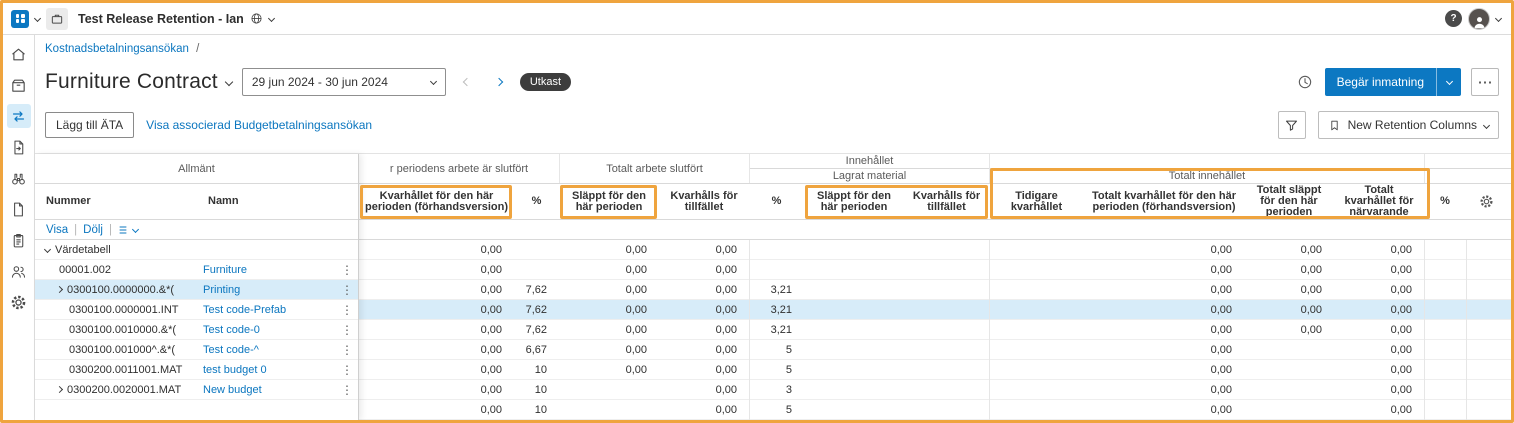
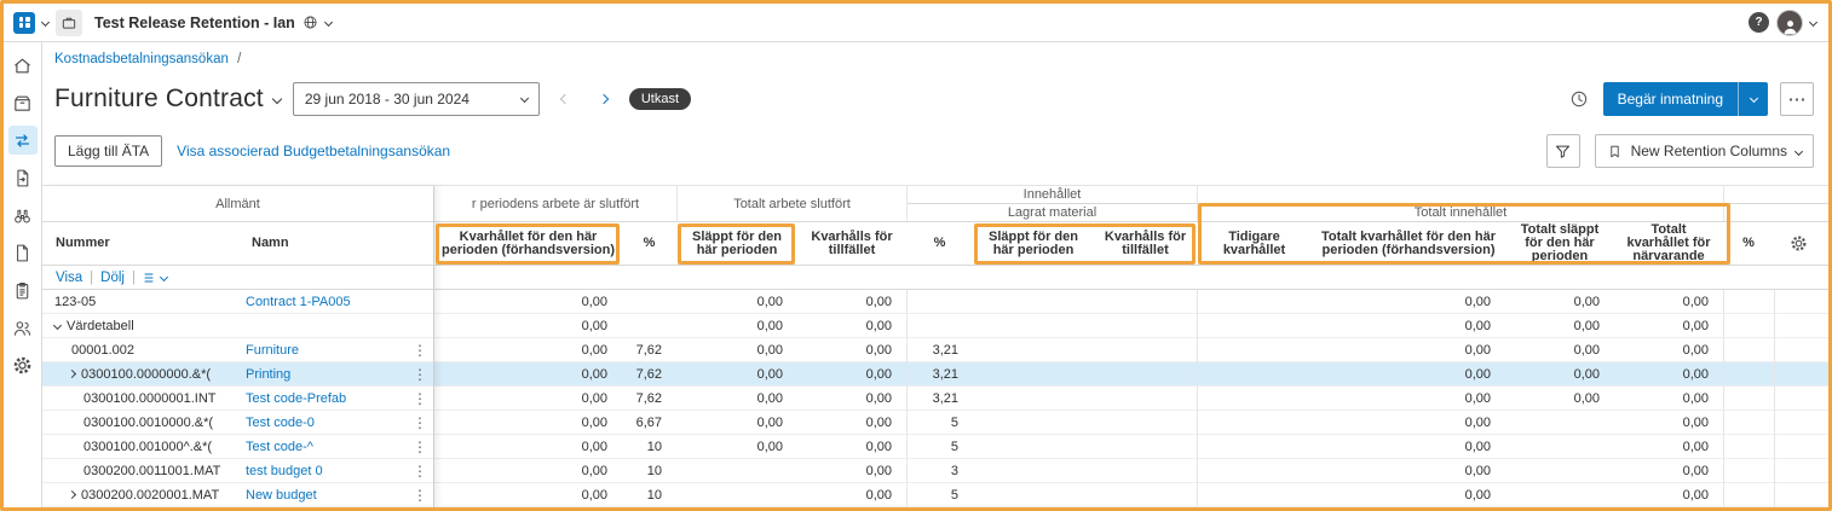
  Test Release Retention - Ian
  ?
  Kostnadsbetalningsansökan /
  Furniture Contract
- 29 jun 2024 - 30 jun 2024
+ 29 jun 2018 - 30 jun 2024
  Utkast
  Begär inmatning
  ⋯
  Lägg till ÄTA
  Visa associerad Budgetbetalningsansökan
  New Retention Columns
  Allmänt
  Nummer
  Namn
  Visa
  |
  Dölj
  |
+ 123-05
+ Contract 1-PA005
  Värdetabell
  00001.002
  Furniture
  ⋮
  0300100.0000000.&*(
  Printing
  ⋮
  0300100.0000001.INT
  Test code-Prefab
  ⋮
  0300100.0010000.&*(
  Test code-0
  ⋮
  0300100.001000^.&*(
  Test code-^
  ⋮
  0300200.0011001.MAT
  test budget 0
  ⋮
  0300200.0020001.MAT
  New budget
  ⋮
  r periodens arbete är slutfört
  Totalt arbete slutfört
  Innehållet
  Lagrat material
  Totalt innehållet
  Kvarhållet för den här perioden (förhandsversion)
  %
  Släppt för den här perioden
  Kvarhålls för tillfället
  %
  Släppt för den här perioden
  Kvarhålls för tillfället
  Tidigare kvarhållet
  Totalt kvarhållet för den här perioden (förhandsversion)
  Totalt släppt för den här perioden
  Totalt kvarhållet för närvarande
  %
  0,00
  0,00
  0,00
  0,00
  0,00
  0,00
  0,00
  0,00
  0,00
  0,00
  0,00
  0,00
  0,00
  7,62
  0,00
  0,00
  3,21
  0,00
  0,00
  0,00
  0,00
  7,62
  0,00
  0,00
  3,21
  0,00
  0,00
  0,00
  0,00
  7,62
  0,00
  0,00
  3,21
  0,00
  0,00
  0,00
  0,00
  6,67
  0,00
  0,00
  5
  0,00
  0,00
  0,00
  10
  0,00
  0,00
  5
  0,00
  0,00
  0,00
  10
  0,00
  3
  0,00
  0,00
  0,00
  10
  0,00
  5
  0,00
  0,00
